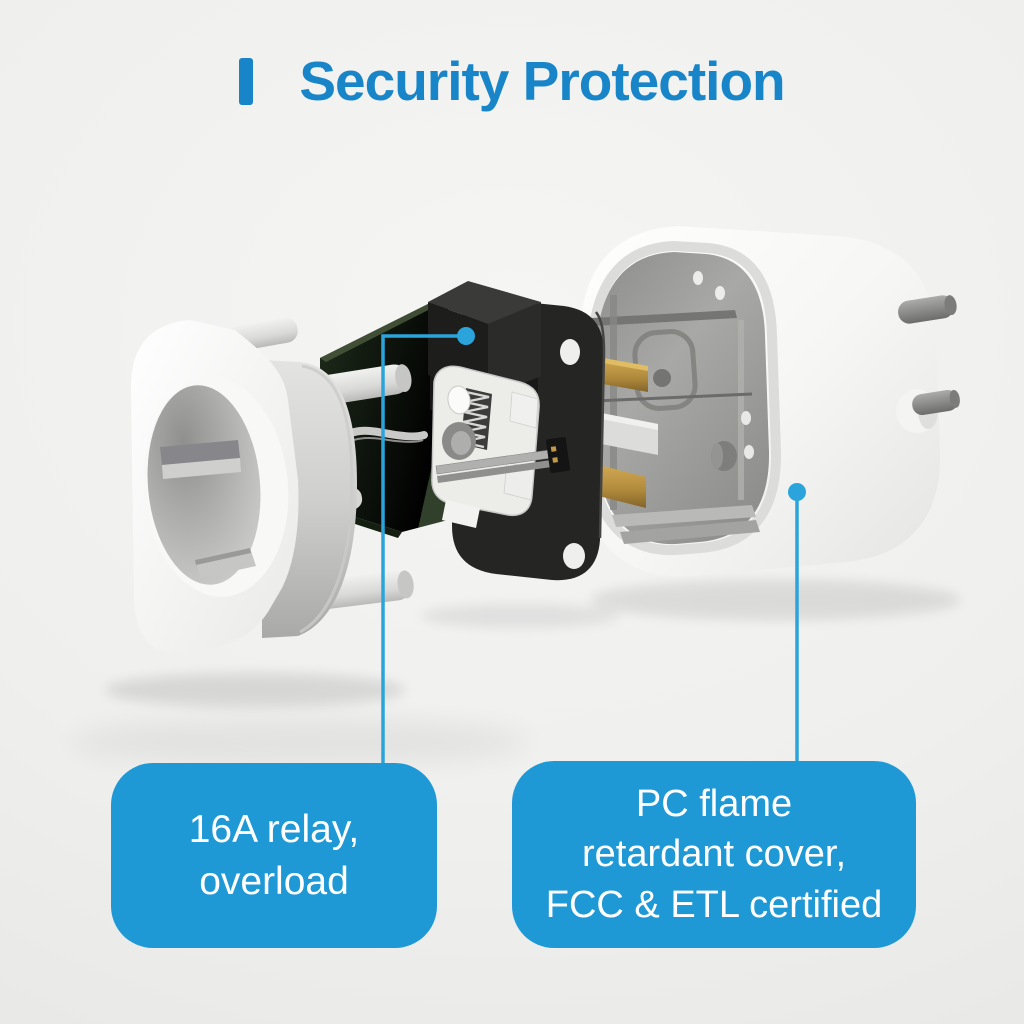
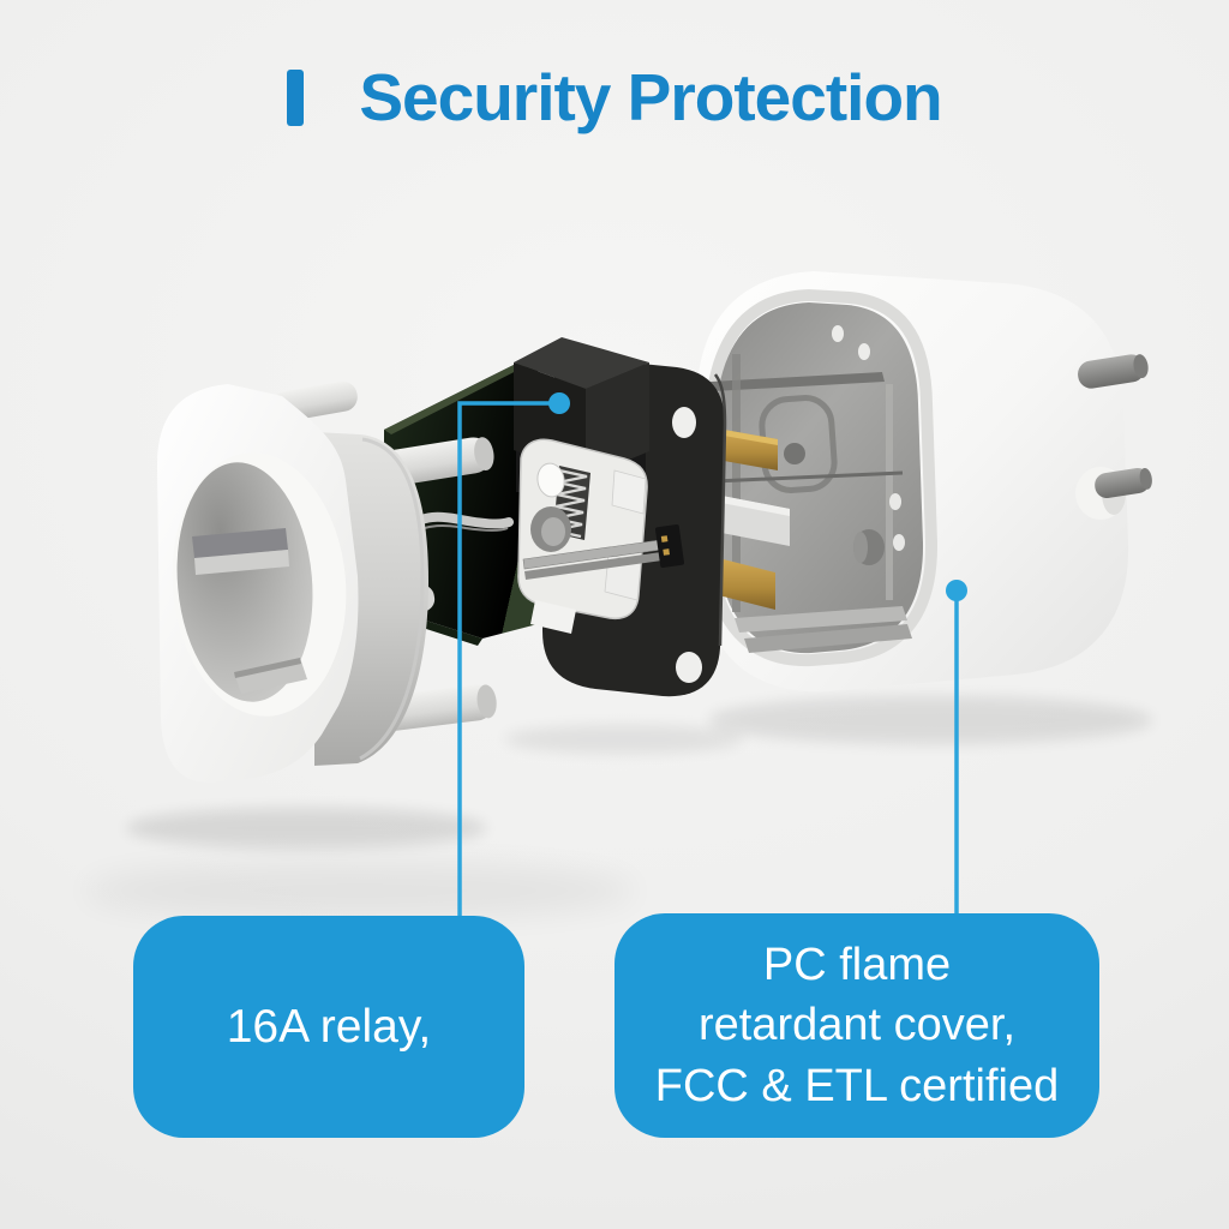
  Security Protection
  16A relay,
- overload
  PC flame
  retardant cover,
  FCC & ETL certified
